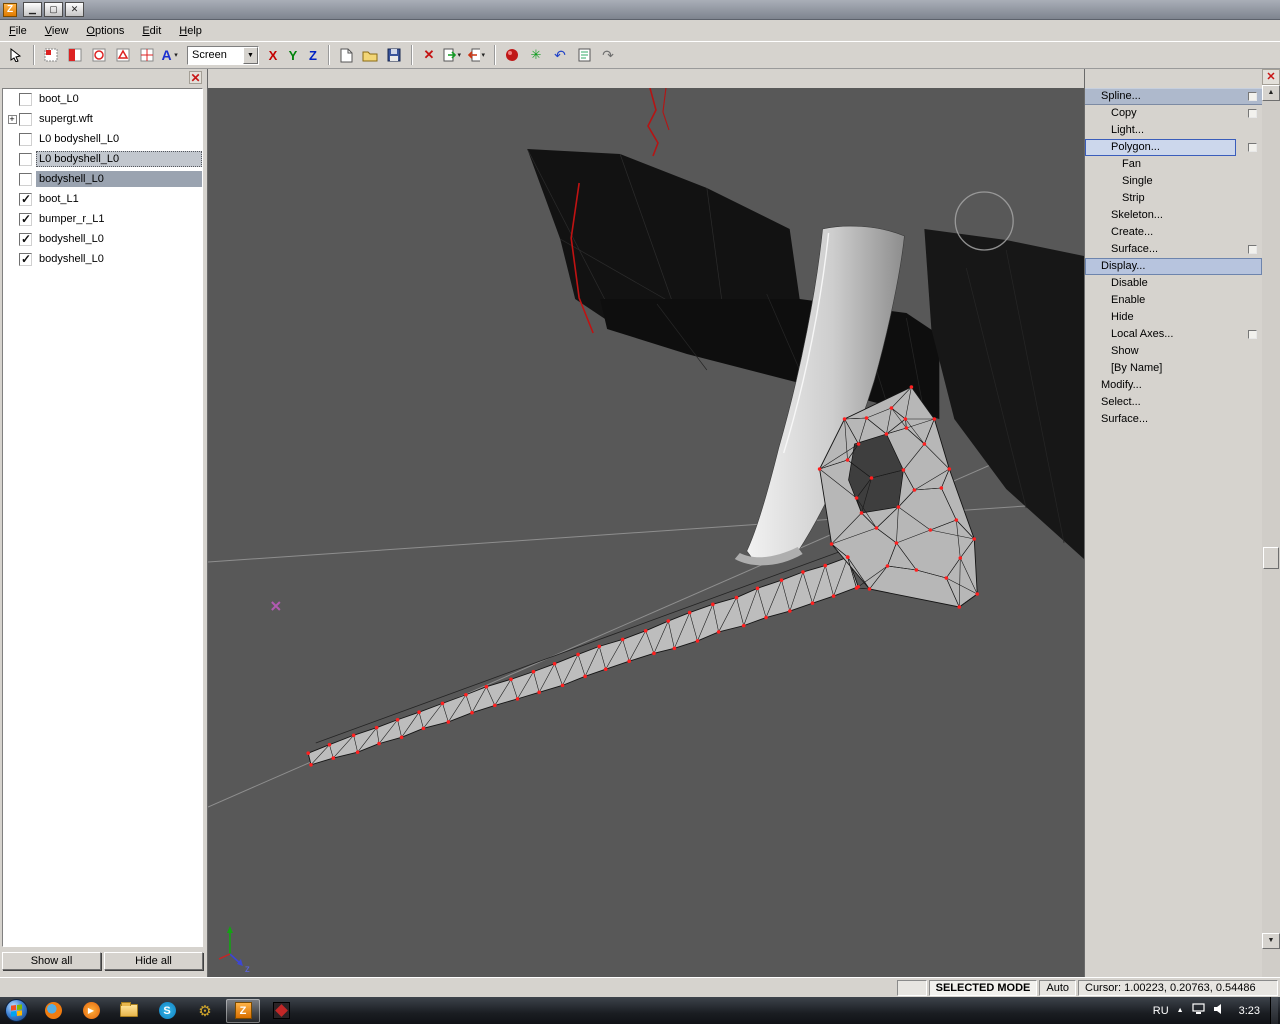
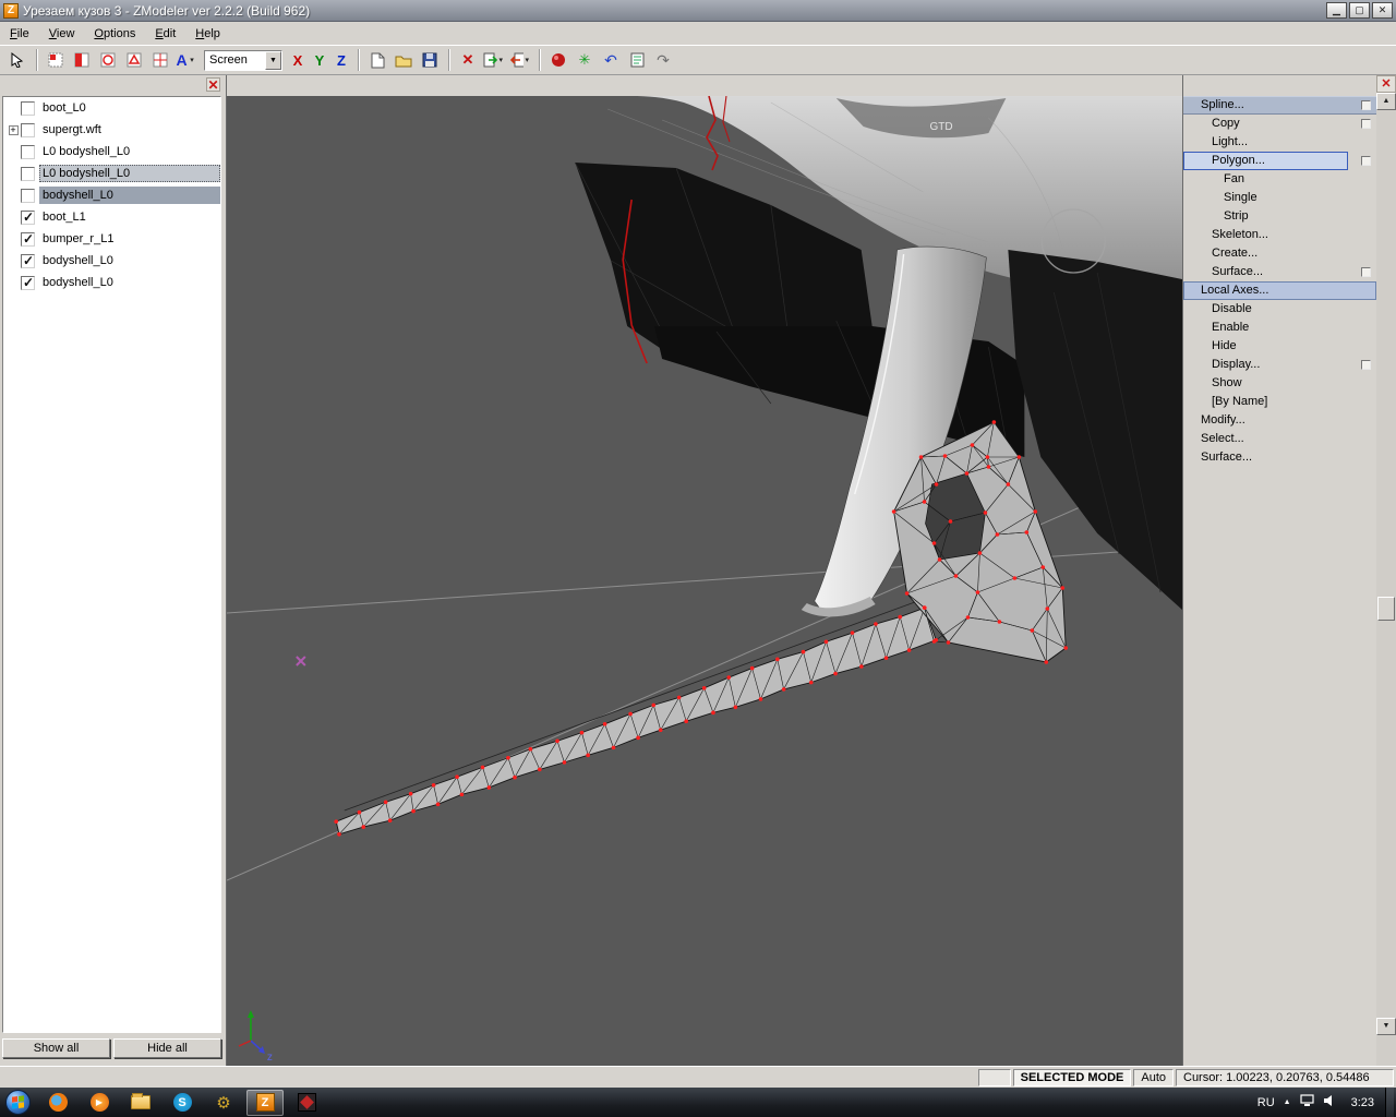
  Z
+ Урезаем кузов 3 - ZModeler ver 2.2.2 (Build 962)
  ▁
  ▢
  ✕
  File
  View
  Options
  Edit
  Help
  A
  Screen
  X
  Y
  Z
  ✕
  ✳
  ↶
  ↷
  ✕
  boot_L0
  +
  supergt.wft
  L0 bodyshell_L0
  L0 bodyshell_L0
  bodyshell_L0
  boot_L1
  bumper_r_L1
  bodyshell_L0
  bodyshell_L0
  Show all
  Hide all
+ GTD
  z
  Spline...
  Copy
  Light...
  Polygon...
  Fan
  Single
  Strip
  Skeleton...
  Create...
  Surface...
- Display...
+ Local Axes...
  Disable
  Enable
  Hide
- Local Axes...
+ Display...
  Show
  [By Name]
  Modify...
  Select...
  Surface...
  ✕
  SELECTED MODE
  Auto
  Cursor: 1.00223, 0.20763, 0.54486
  ▶
  S
  ⚙
  Z
  RU
  3:23
